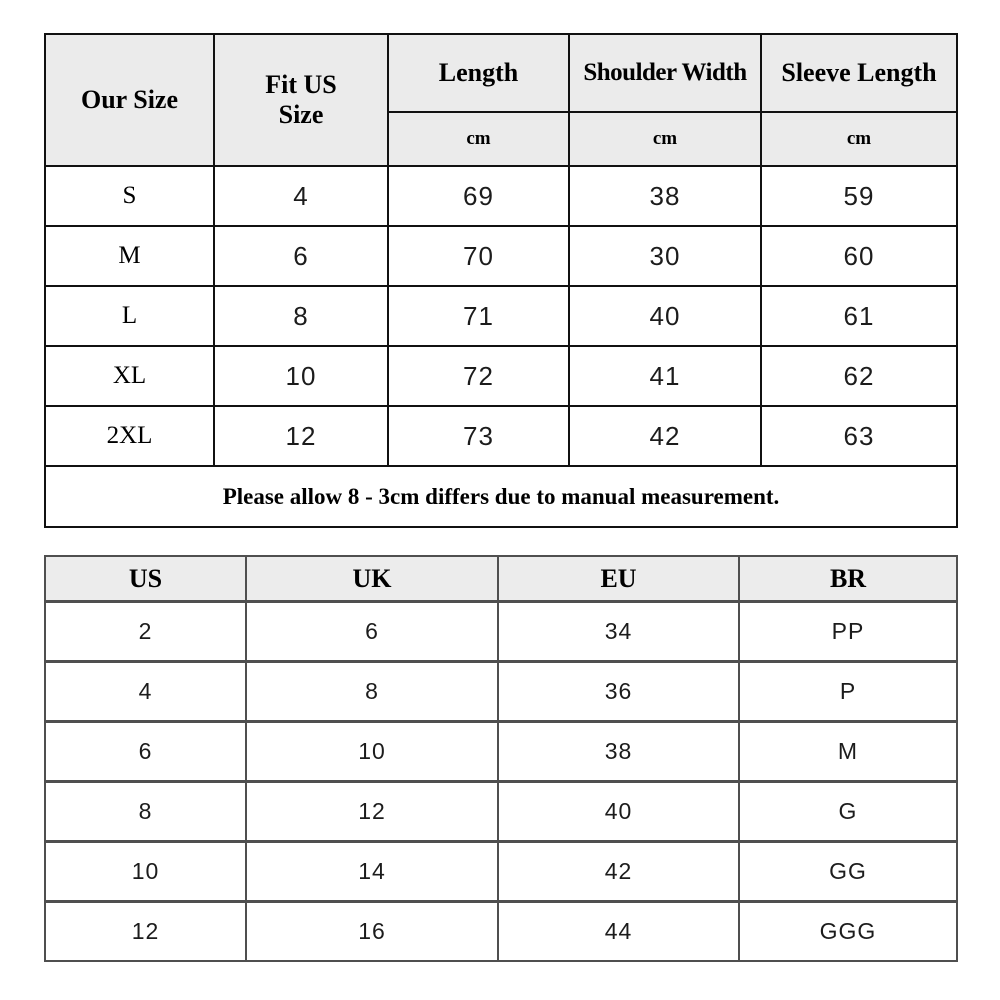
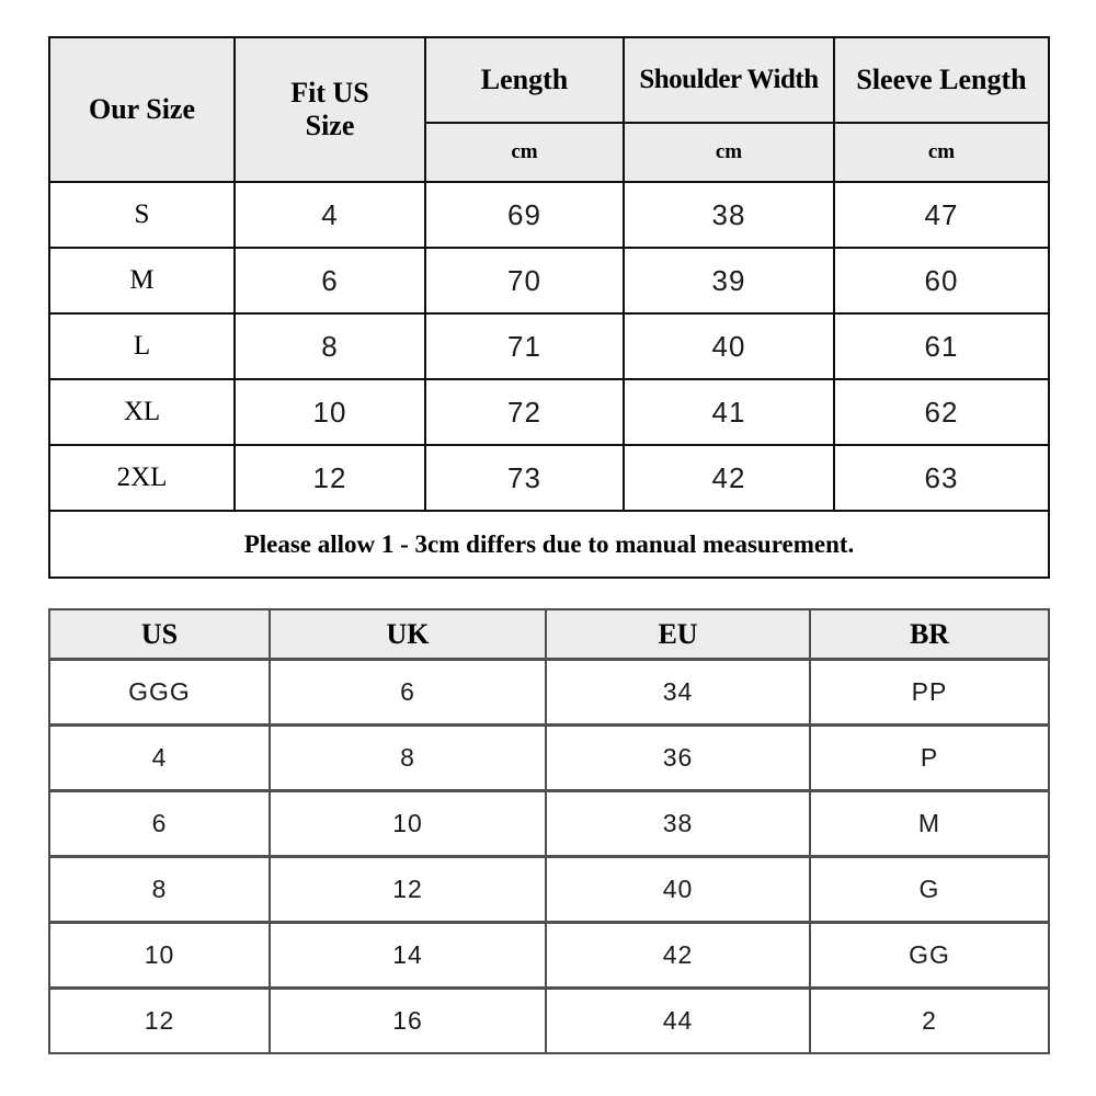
  Our Size	Fit US Size	Length	Shoulder Width	Sleeve Length
  cm	cm	cm
- S	4	69	38	59
+ S	4	69	38	47
- M	6	70	30	60
+ M	6	70	39	60
  L	8	71	40	61
  XL	10	72	41	62
  2XL	12	73	42	63
- Please allow 8 - 3cm differs due to manual measurement.
+ Please allow 1 - 3cm differs due to manual measurement.
  US	UK	EU	BR
- 2	6	34	PP
+ GGG	6	34	PP
  4	8	36	P
  6	10	38	M
  8	12	40	G
  10	14	42	GG
- 12	16	44	GGG
+ 12	16	44	2
